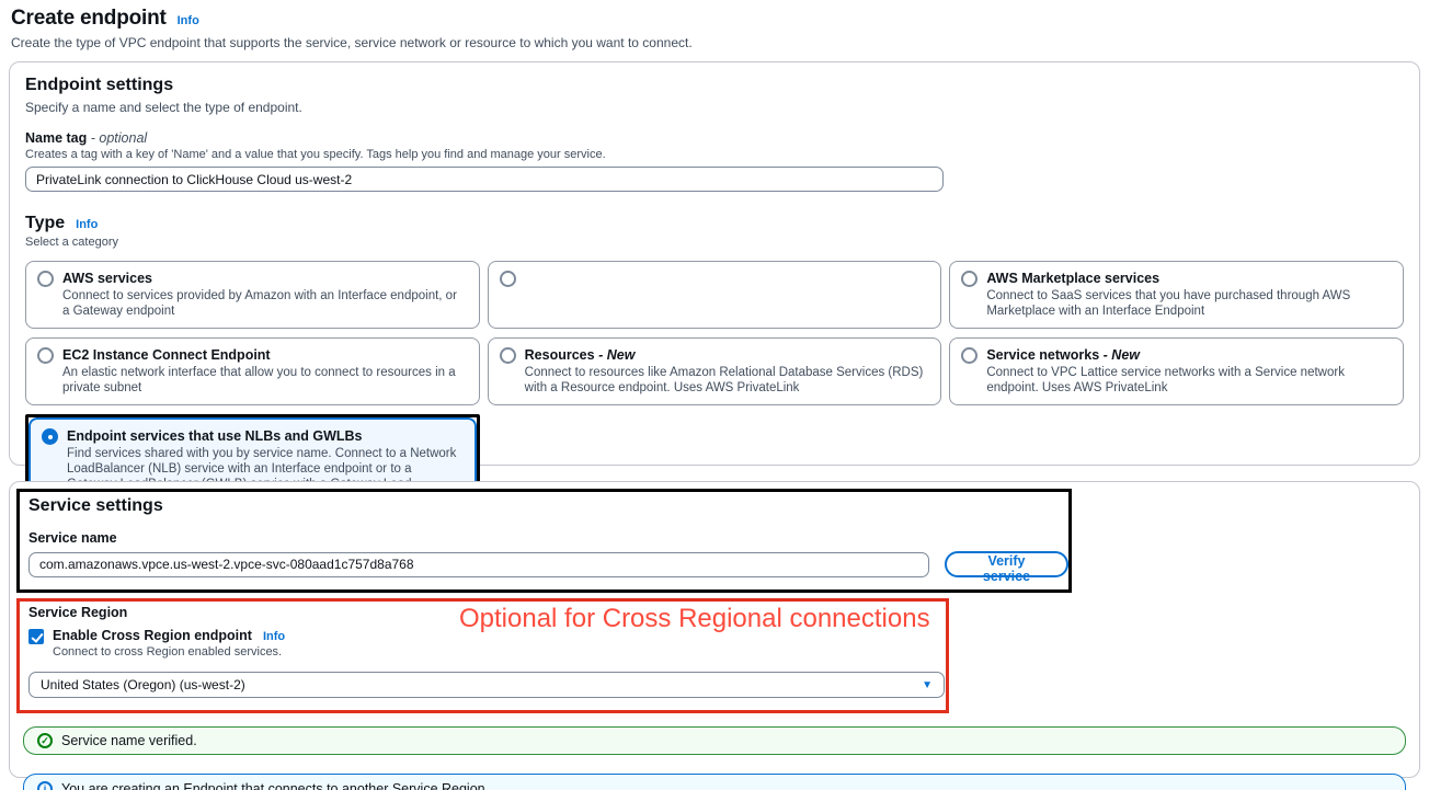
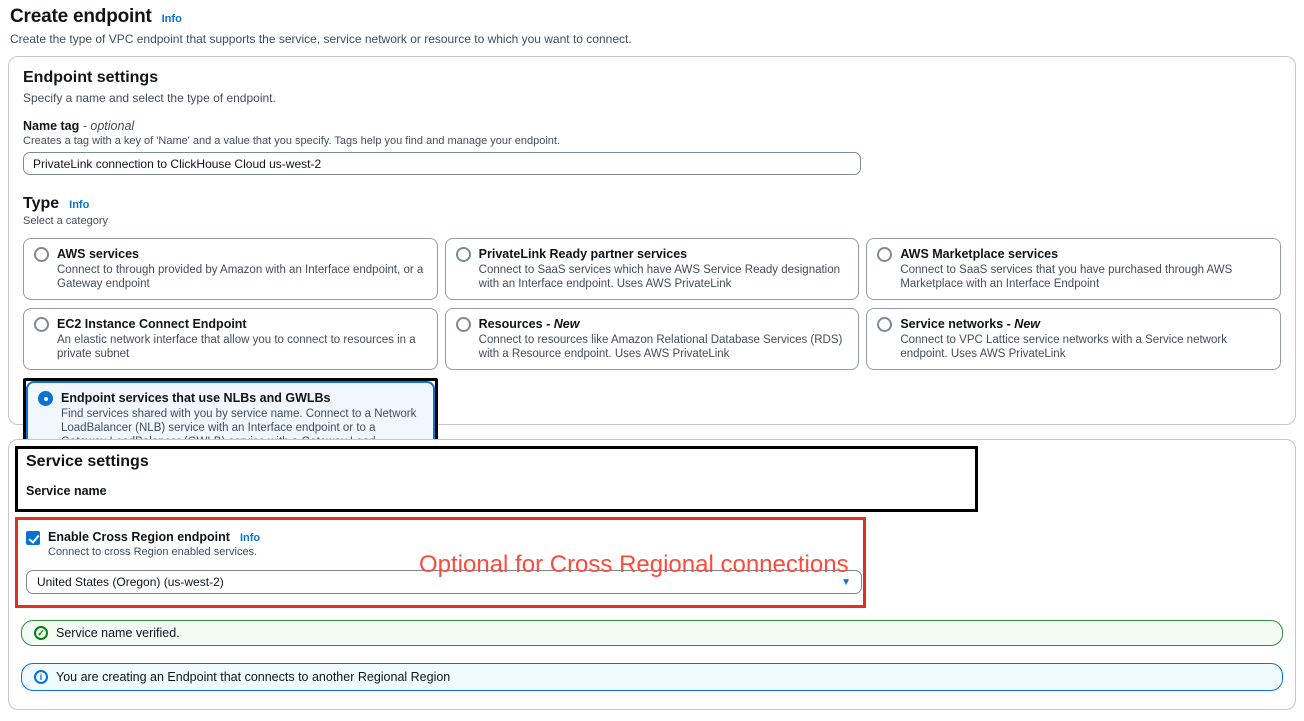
  Create endpoint
  Info
  Create the type of VPC endpoint that supports the service, service network or resource to which you want to connect.
  Endpoint settings
  Specify a name and select the type of endpoint.
  Name tag - optional
- Creates a tag with a key of 'Name' and a value that you specify. Tags help you find and manage your service.
+ Creates a tag with a key of 'Name' and a value that you specify. Tags help you find and manage your endpoint.
  PrivateLink connection to ClickHouse Cloud us-west-2
  Type
  Info
  Select a category
  AWS services
- Connect to services provided by Amazon with an Interface endpoint, or a Gateway endpoint
+ Connect to through provided by Amazon with an Interface endpoint, or a Gateway endpoint
+ PrivateLink Ready partner services
+ Connect to SaaS services which have AWS Service Ready designation with an Interface endpoint. Uses AWS PrivateLink
  AWS Marketplace services
  Connect to SaaS services that you have purchased through AWS Marketplace with an Interface Endpoint
  EC2 Instance Connect Endpoint
  An elastic network interface that allow you to connect to resources in a private subnet
  Resources - New
  Connect to resources like Amazon Relational Database Services (RDS) with a Resource endpoint. Uses AWS PrivateLink
  Service networks - New
  Connect to VPC Lattice service networks with a Service network endpoint. Uses AWS PrivateLink
  Endpoint services that use NLBs and GWLBs
  Service settings
  Service name
- com.amazonaws.vpce.us-west-2.vpce-svc-080aad1c757d8a768
- Verify service
- Service Region
  Enable Cross Region endpoint
  Info
  Connect to cross Region enabled services.
  United States (Oregon) (us-west-2)
  ▼
  Optional for Cross Regional connections
  ✓
  Service name verified.
  i
- You are creating an Endpoint that connects to another Service Region
+ You are creating an Endpoint that connects to another Regional Region
